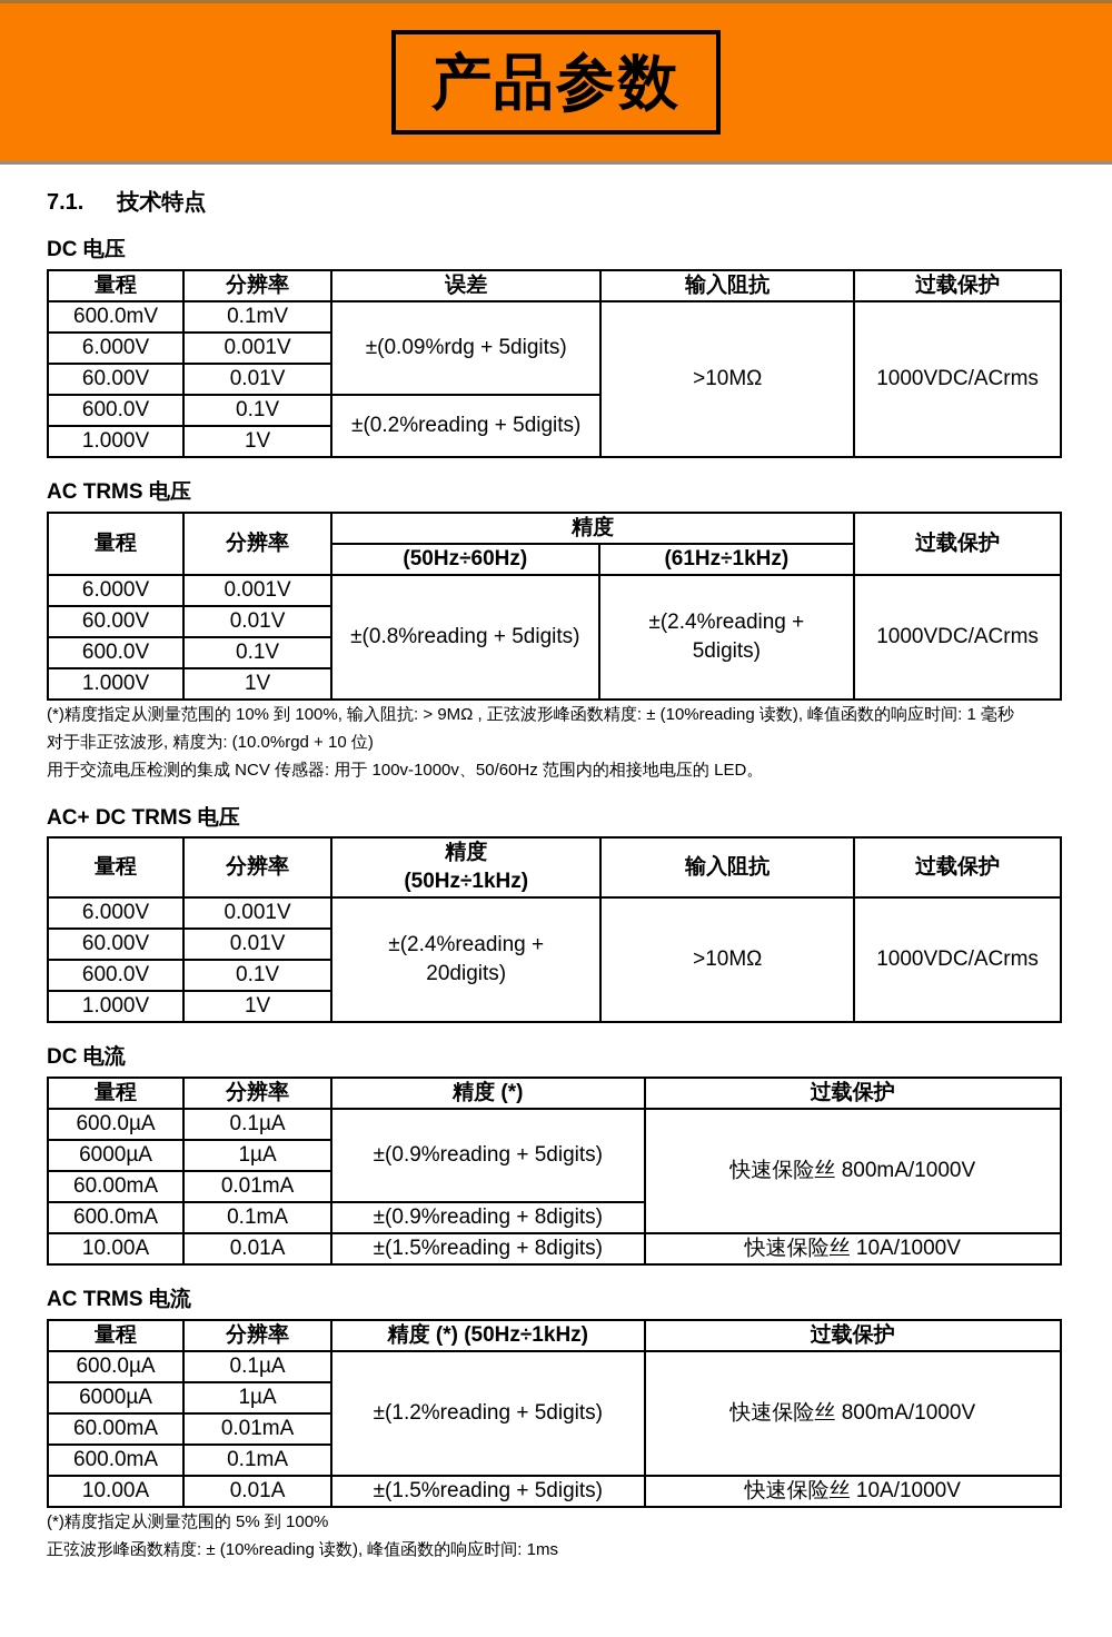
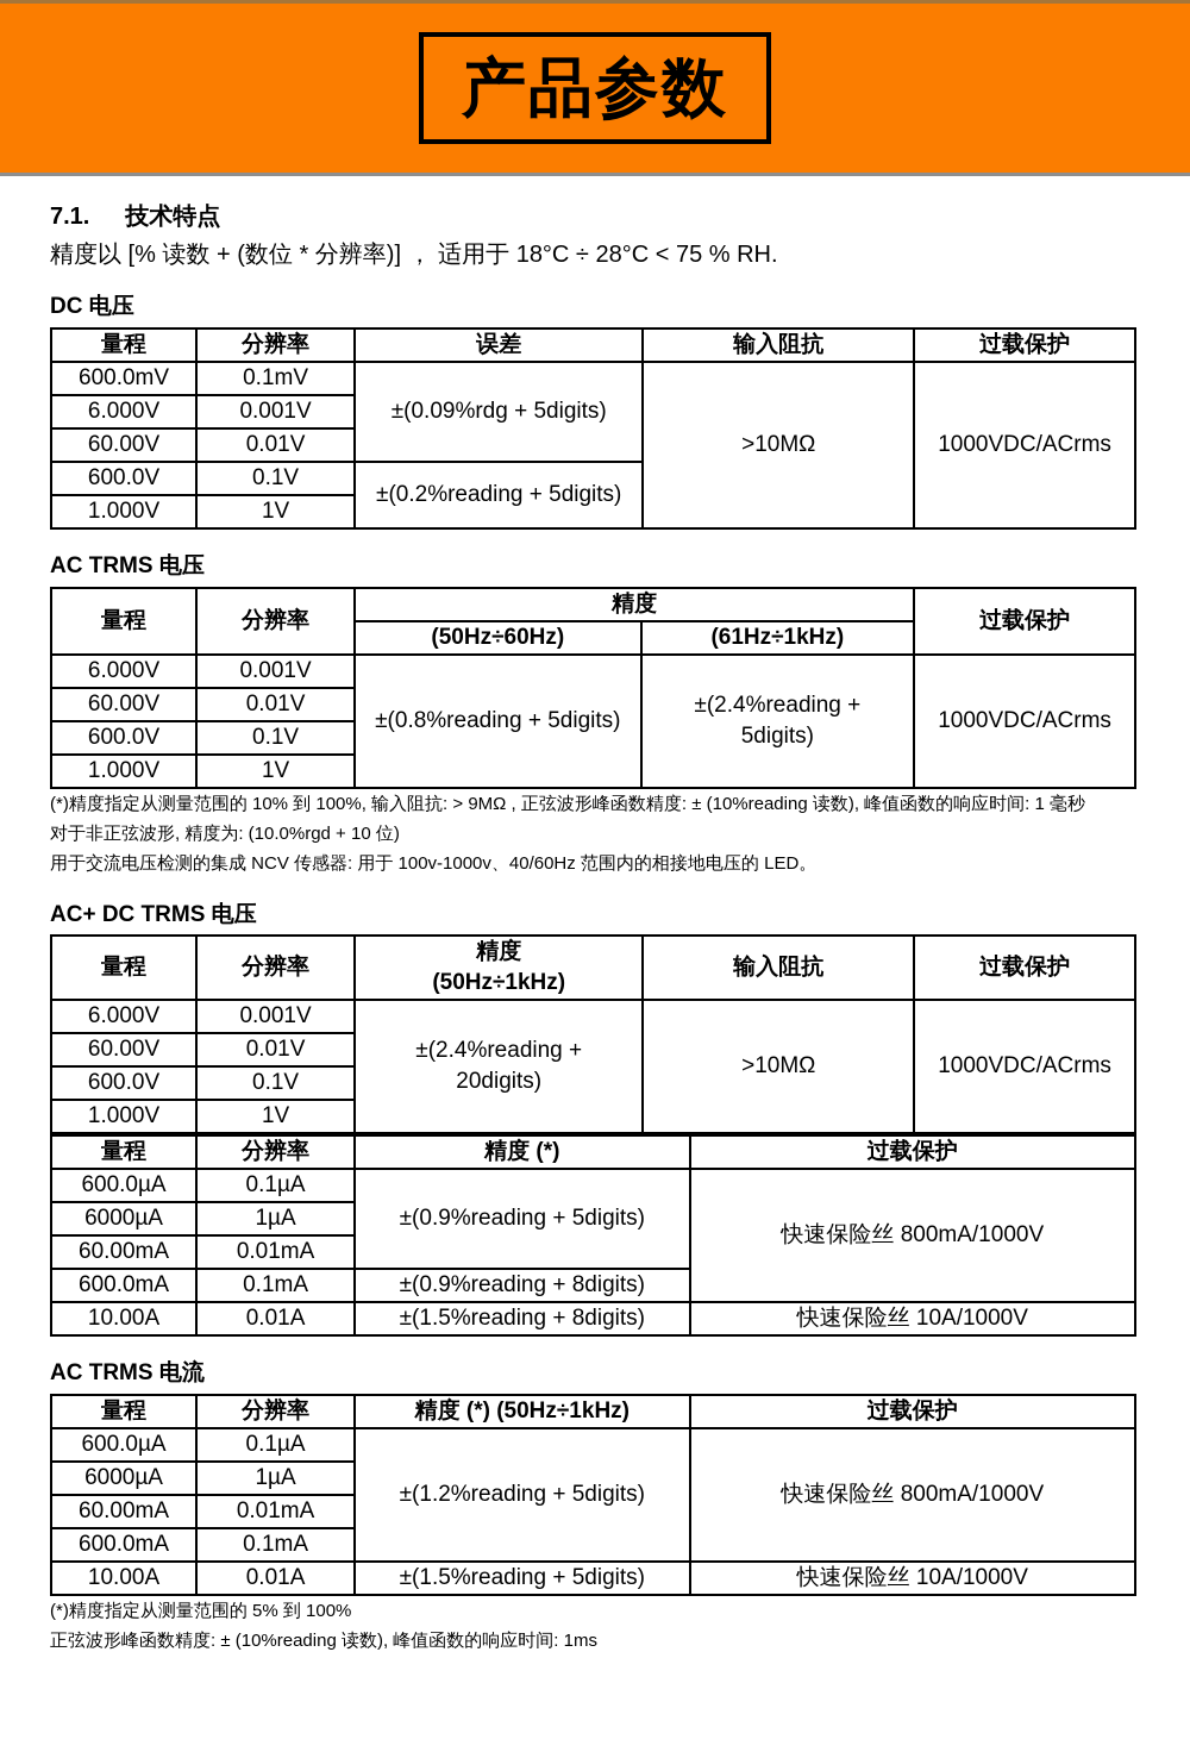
  产品参数
  7.1. 技术特点
+ 精度以 [% 读数 + (数位 * 分辨率)] ， 适用于 18°C ÷ 28°C < 75 % RH.
  DC 电压
  量程	分辨率	误差	输入阻抗	过载保护
  600.0mV	0.1mV	±(0.09%rdg + 5digits)	>10MΩ	1000VDC/ACrms
  6.000V	0.001V
  60.00V	0.01V
  600.0V	0.1V	±(0.2%reading + 5digits)
  1.000V	1V
  AC TRMS 电压
  量程	分辨率	精度	过载保护
  (50Hz÷60Hz)	(61Hz÷1kHz)
  6.000V	0.001V	±(0.8%reading + 5digits)	±(2.4%reading + 5digits)	1000VDC/ACrms
  60.00V	0.01V
  600.0V	0.1V
  1.000V	1V
  (*)精度指定从测量范围的 10% 到 100%, 输入阻抗: > 9MΩ , 正弦波形峰函数精度: ± (10%reading 读数), 峰值函数的响应时间: 1 毫秒
  对于非正弦波形, 精度为: (10.0%rgd + 10 位)
- 用于交流电压检测的集成 NCV 传感器: 用于 100v-1000v、50/60Hz 范围内的相接地电压的 LED。
+ 用于交流电压检测的集成 NCV 传感器: 用于 100v-1000v、40/60Hz 范围内的相接地电压的 LED。
  AC+ DC TRMS 电压
  量程	分辨率	精度 (50Hz÷1kHz)	输入阻抗	过载保护
  6.000V	0.001V	±(2.4%reading + 20digits)	>10MΩ	1000VDC/ACrms
  60.00V	0.01V
  600.0V	0.1V
  1.000V	1V
- DC 电流
  量程	分辨率	精度 (*)	过载保护
  600.0µA	0.1µA	±(0.9%reading + 5digits)	快速保险丝 800mA/1000V
  6000µA	1µA
  60.00mA	0.01mA
  600.0mA	0.1mA	±(0.9%reading + 8digits)
  10.00A	0.01A	±(1.5%reading + 8digits)	快速保险丝 10A/1000V
  AC TRMS 电流
  量程	分辨率	精度 (*) (50Hz÷1kHz)	过载保护
  600.0µA	0.1µA	±(1.2%reading + 5digits)	快速保险丝 800mA/1000V
  6000µA	1µA
  60.00mA	0.01mA
  600.0mA	0.1mA
  10.00A	0.01A	±(1.5%reading + 5digits)	快速保险丝 10A/1000V
  (*)精度指定从测量范围的 5% 到 100%
  正弦波形峰函数精度: ± (10%reading 读数), 峰值函数的响应时间: 1ms
